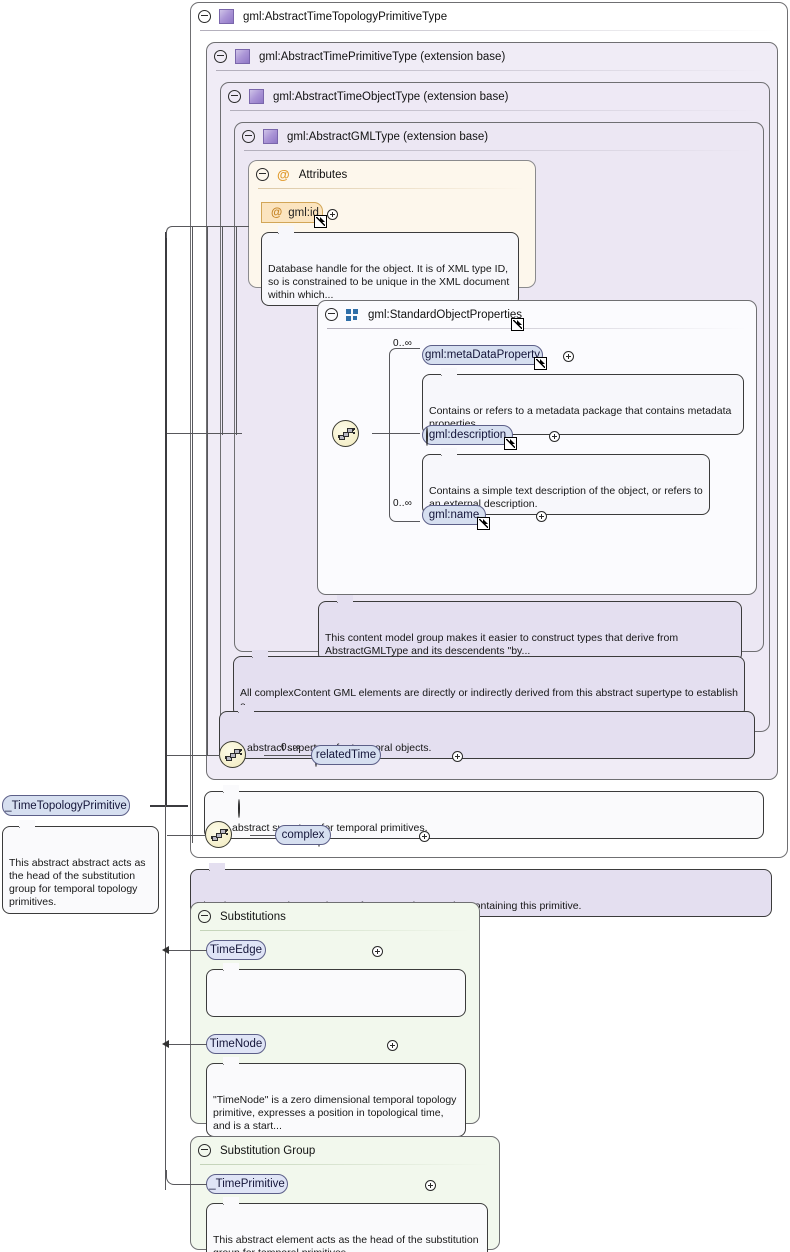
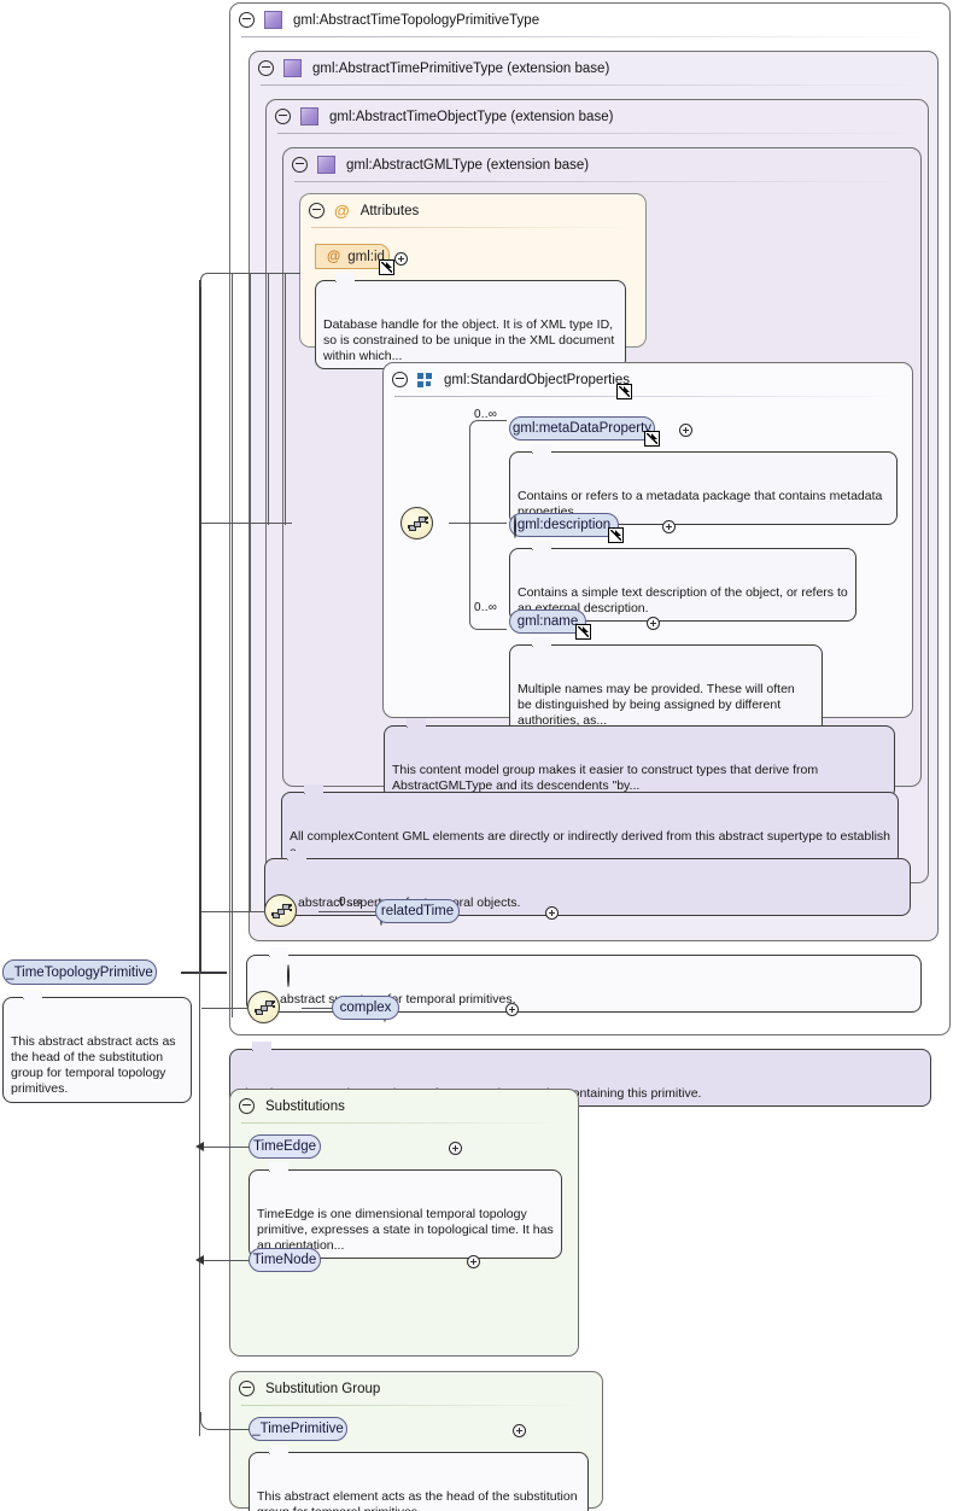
  gml:AbstractTimeTopologyPrimitiveType
  gml:AbstractTimePrimitiveType (extension base)
  gml:AbstractTimeObjectType (extension base)
  gml:AbstractGMLType (extension base)
  @
  Attributes
  @
  gml:id
  Database handle for the object. It is of XML type ID,
  so is constrained to be unique in the XML document
  within which...
  gml:StandardObjectProperties
  0..∞
  gml:metaDataProperty
  Contains or refers to a metadata package that contains metadata
  properties.
  gml:description
  Contains a simple text description of the object, or refers to
  an external description.
  0..∞
  gml:name
+ Multiple names may be provided. These will often
+ be distinguished by being assigned by different
+ authorities, as...
  This content model group makes it easier to construct types that derive from
  AbstractGMLType and its descendents "by...
  All complexContent GML elements are directly or indirectly derived from this abstract supertype to establish
  0..∞
  relatedTime
  complex
  _TimeTopologyPrimitive
  This abstract abstract acts as the head of the substitution group for temporal topology primitives.
  Substitutions
  TimeEdge
+ TimeEdge is one dimensional temporal topology
+ primitive, expresses a state in topological time. It has
+ an orientation...
  TimeNode
- "TimeNode" is a zero dimensional temporal topology
- primitive, expresses a position in topological time,
- and is a start...
  Substitution Group
  _TimePrimitive
  This abstract element acts as the head of the substitution
